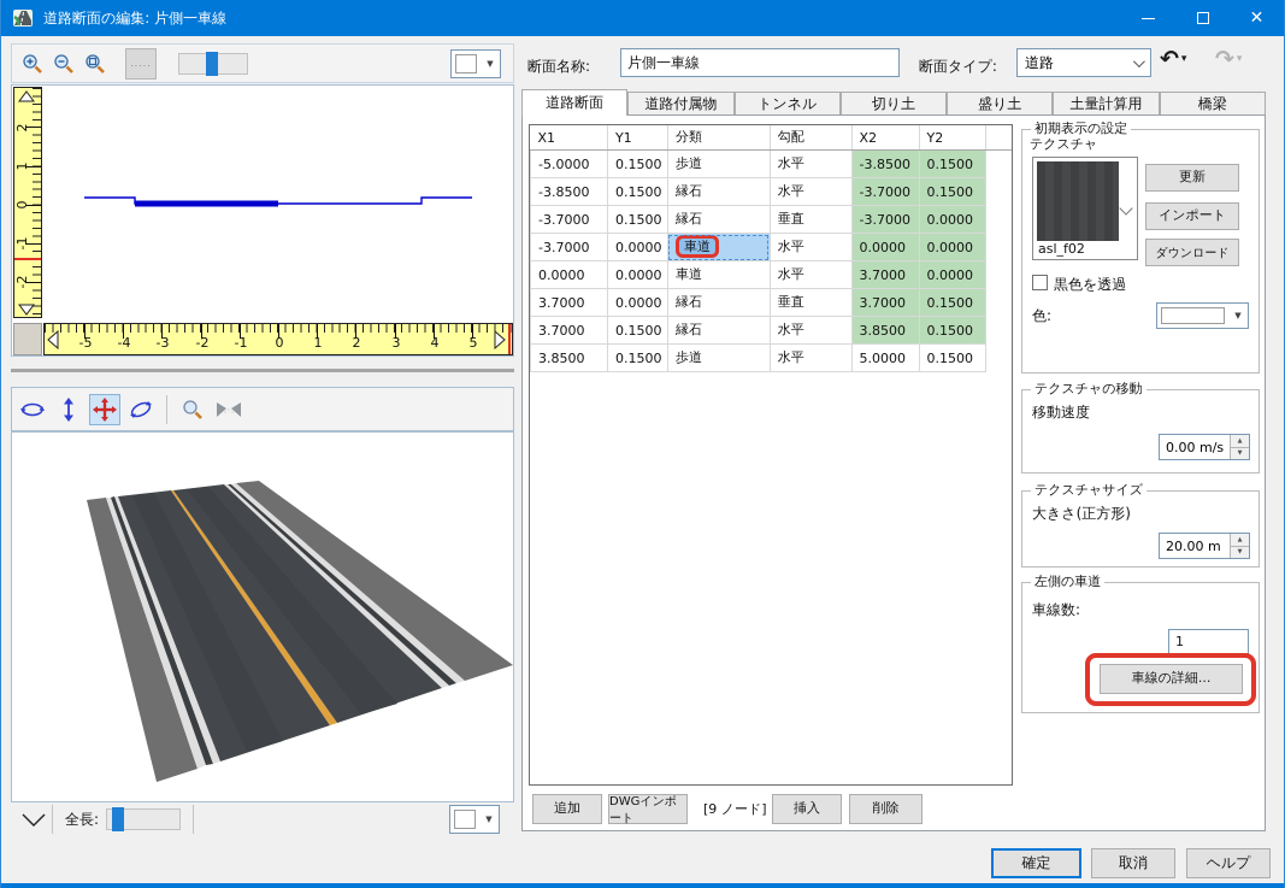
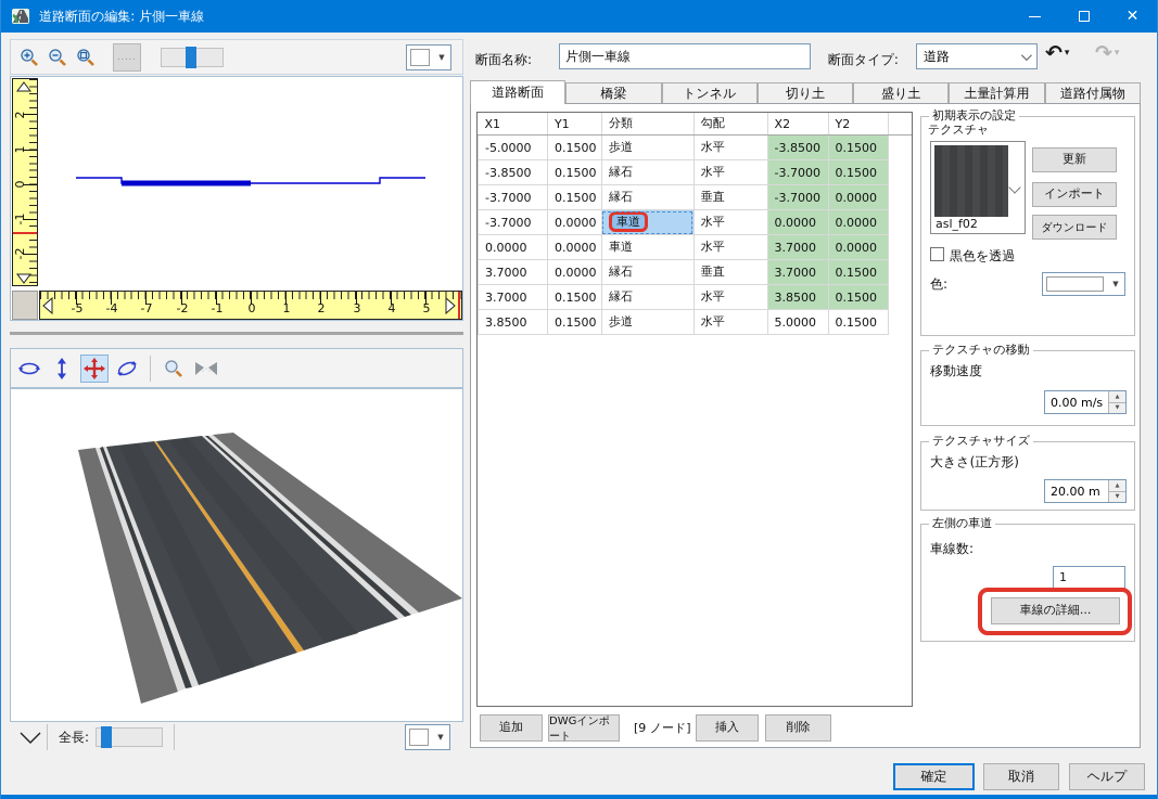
  道路断面の編集: 片側一車線
  ✕
  .....
  ▼
  -5
  -4
- -3
+ -7
  -2
  -1
  0
  1
  2
  3
  4
  5
  全長:
  ▼
  断面名称:
  片側一車線
  断面タイプ:
  道路
  ↶
  ▾
  ↷
  ▾
  道路断面
- 道路付属物
+ 橋梁
  トンネル
  切り土
  盛り土
  土量計算用
- 橋梁
+ 道路付属物
  X1	Y1	分類	勾配	X2	Y2
  -5.0000	0.1500	歩道	水平	-3.8500	0.1500
  -3.8500	0.1500	縁石	水平	-3.7000	0.1500
  -3.7000	0.1500	縁石	垂直	-3.7000	0.0000
  -3.7000	0.0000	車道	水平	0.0000	0.0000
  0.0000	0.0000	車道	水平	3.7000	0.0000
  3.7000	0.0000	縁石	垂直	3.7000	0.1500
  3.7000	0.1500	縁石	水平	3.8500	0.1500
  3.8500	0.1500	歩道	水平	5.0000	0.1500
  追加
  DWGインポート
  [9 ノード]
  挿入
  削除
  初期表示の設定
  テクスチャ
  asl_f02
  更新
  インポート
  ダウンロード
  黒色を透過
  色:
  ▼
  テクスチャの移動
  移動速度
  0.00 m/s
  テクスチャサイズ
  大きさ(正方形)
  20.00 m
  左側の車道
  車線数:
  1
  車線の詳細...
  確定
  取消
  ヘルプ
